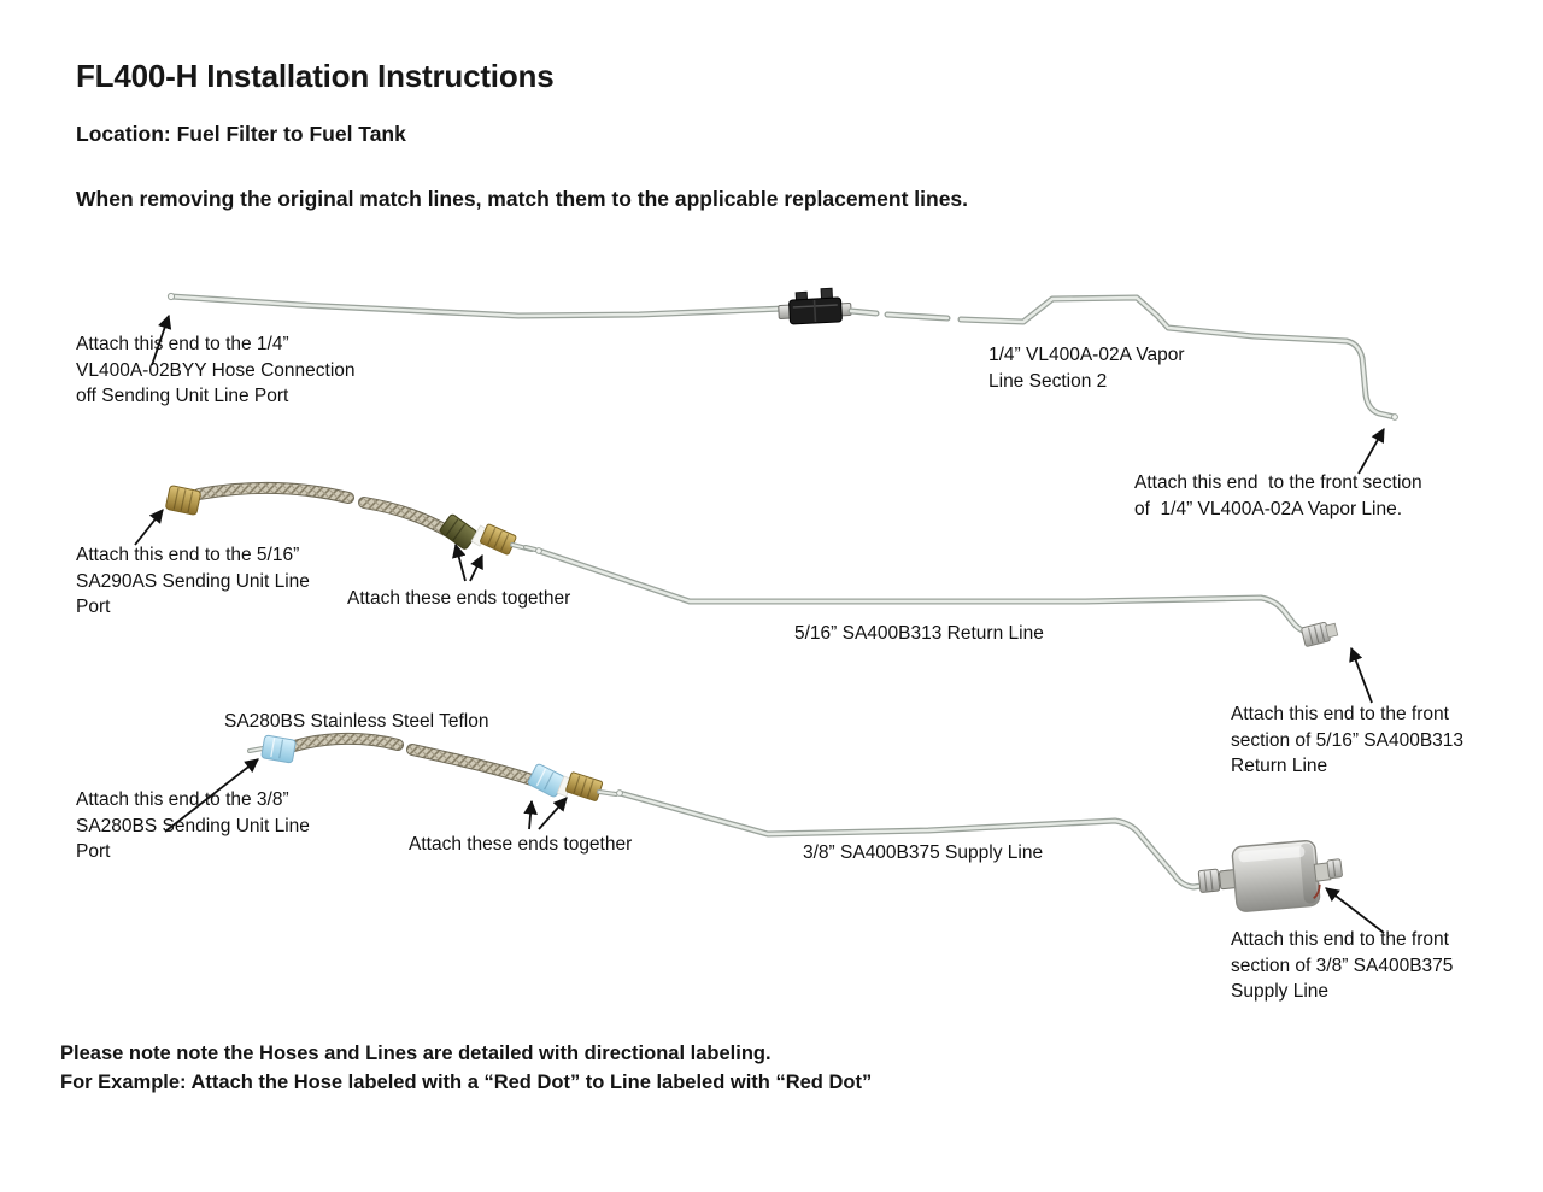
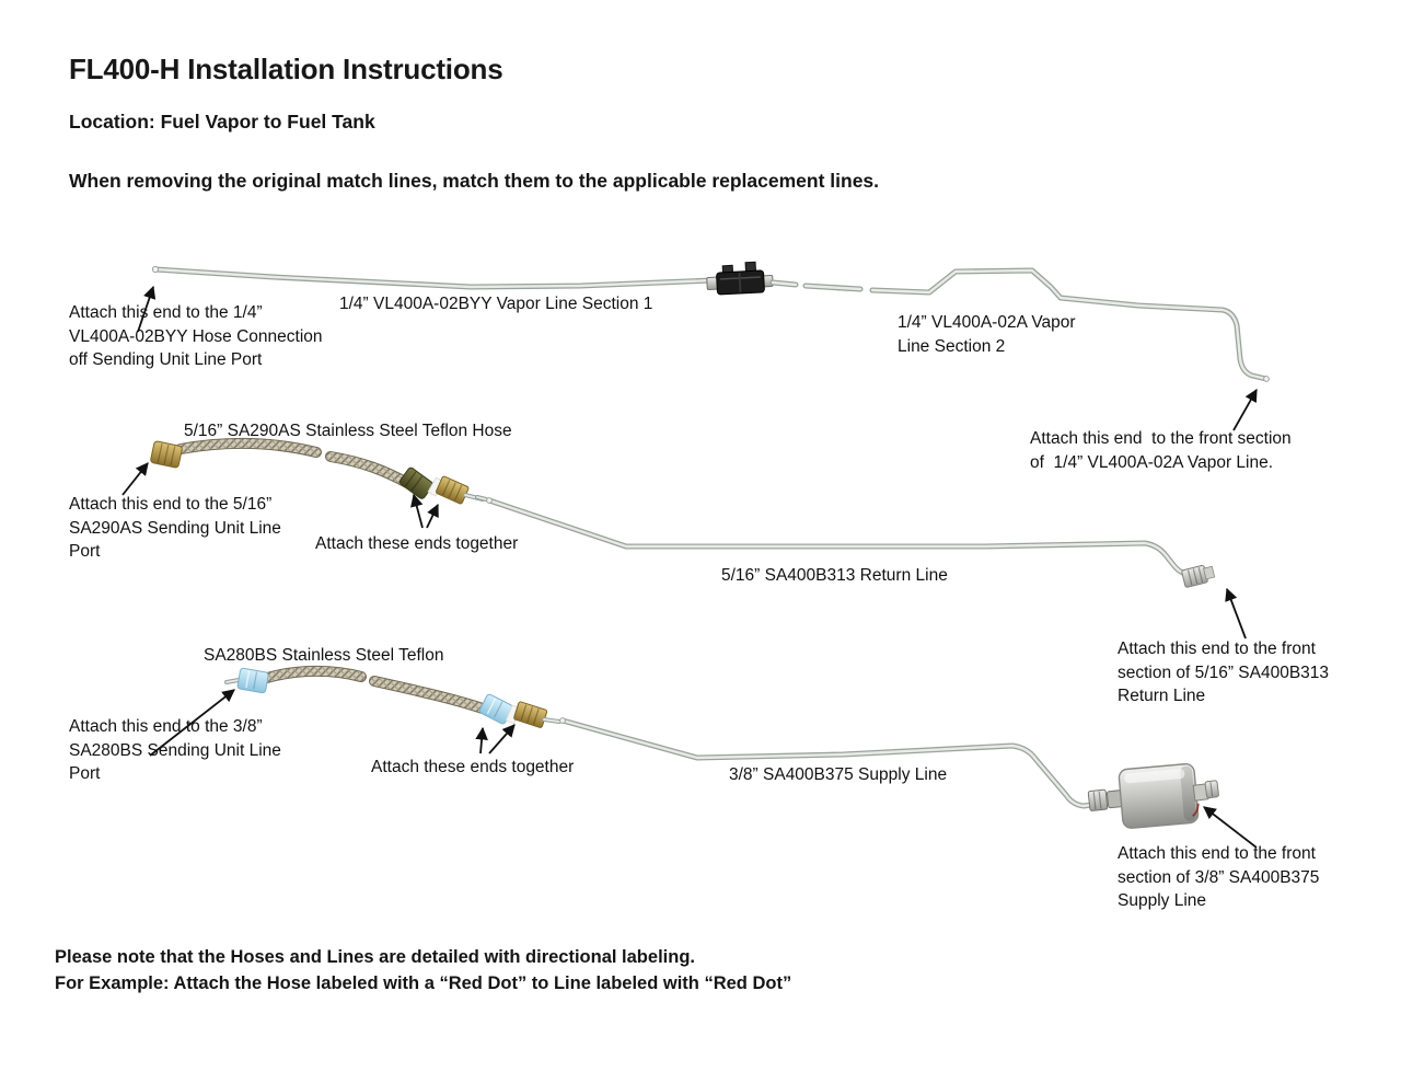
  FL400-H Installation Instructions
- Location: Fuel Filter to Fuel Tank
+ Location: Fuel Vapor to Fuel Tank
  When removing the original match lines, match them to the applicable replacement lines.
+ 1/4” VL400A-02BYY Vapor Line Section 1
  Attach this end to the 1/4”
  VL400A-02BYY Hose Connection
  off Sending Unit Line Port
  1/4” VL400A-02A Vapor
  Line Section 2
  Attach this end to the front section
  of 1/4” VL400A-02A Vapor Line.
+ 5/16” SA290AS Stainless Steel Teflon Hose
  Attach this end to the 5/16”
  SA290AS Sending Unit Line
  Port
  Attach these ends together
  5/16” SA400B313 Return Line
  Attach this end to the front
  section of 5/16” SA400B313
  Return Line
  SA280BS Stainless Steel Teflon
  Attach this end to the 3/8”
  SA280BS Sending Unit Line
  Port
  Attach these ends together
  3/8” SA400B375 Supply Line
  Attach this end to the front
  section of 3/8” SA400B375
  Supply Line
- Please note note the Hoses and Lines are detailed with directional labeling.
+ Please note that the Hoses and Lines are detailed with directional labeling.
  For Example: Attach the Hose labeled with a “Red Dot” to Line labeled with “Red Dot”
